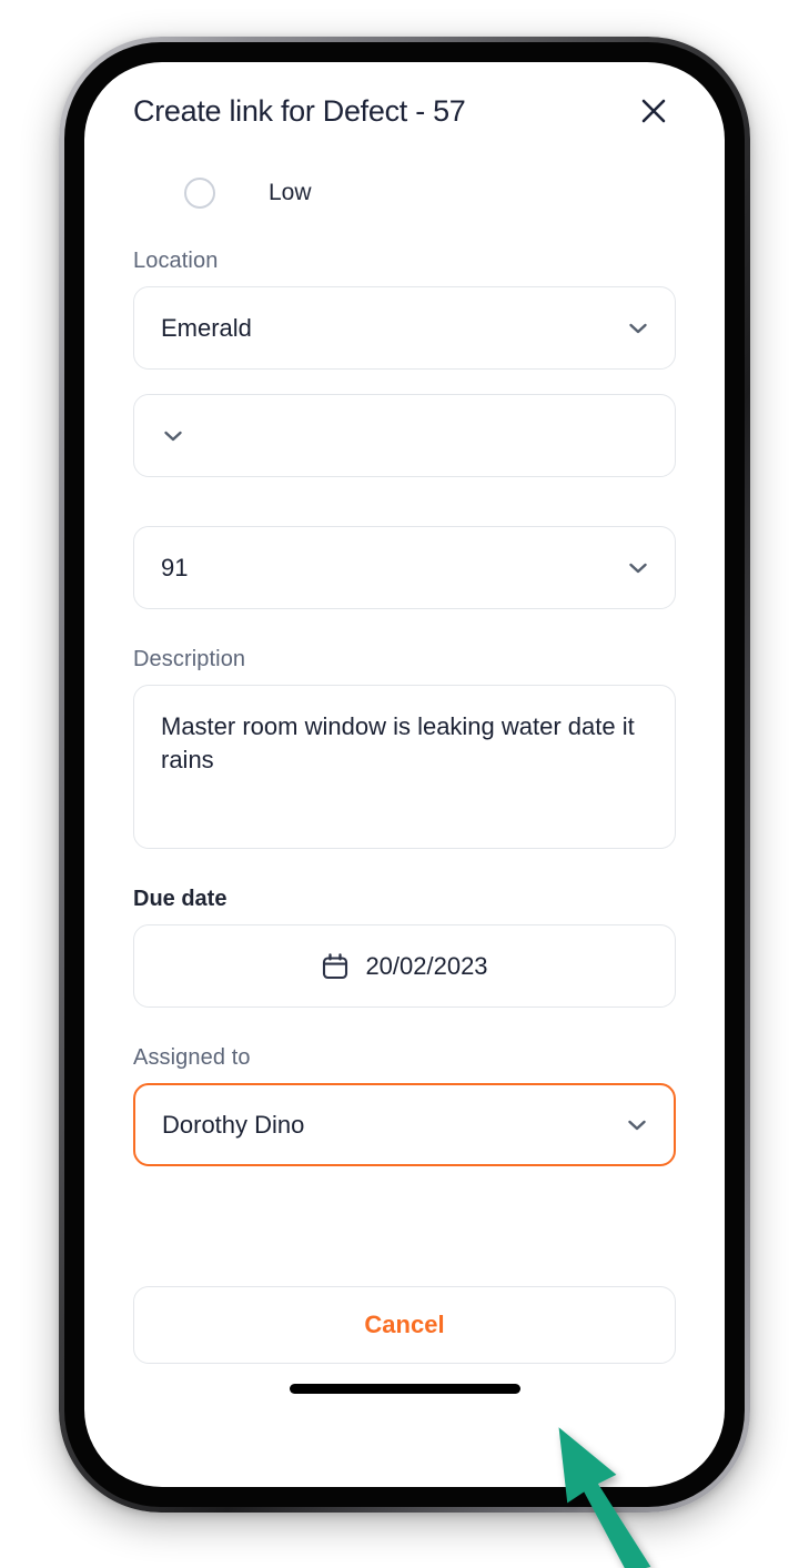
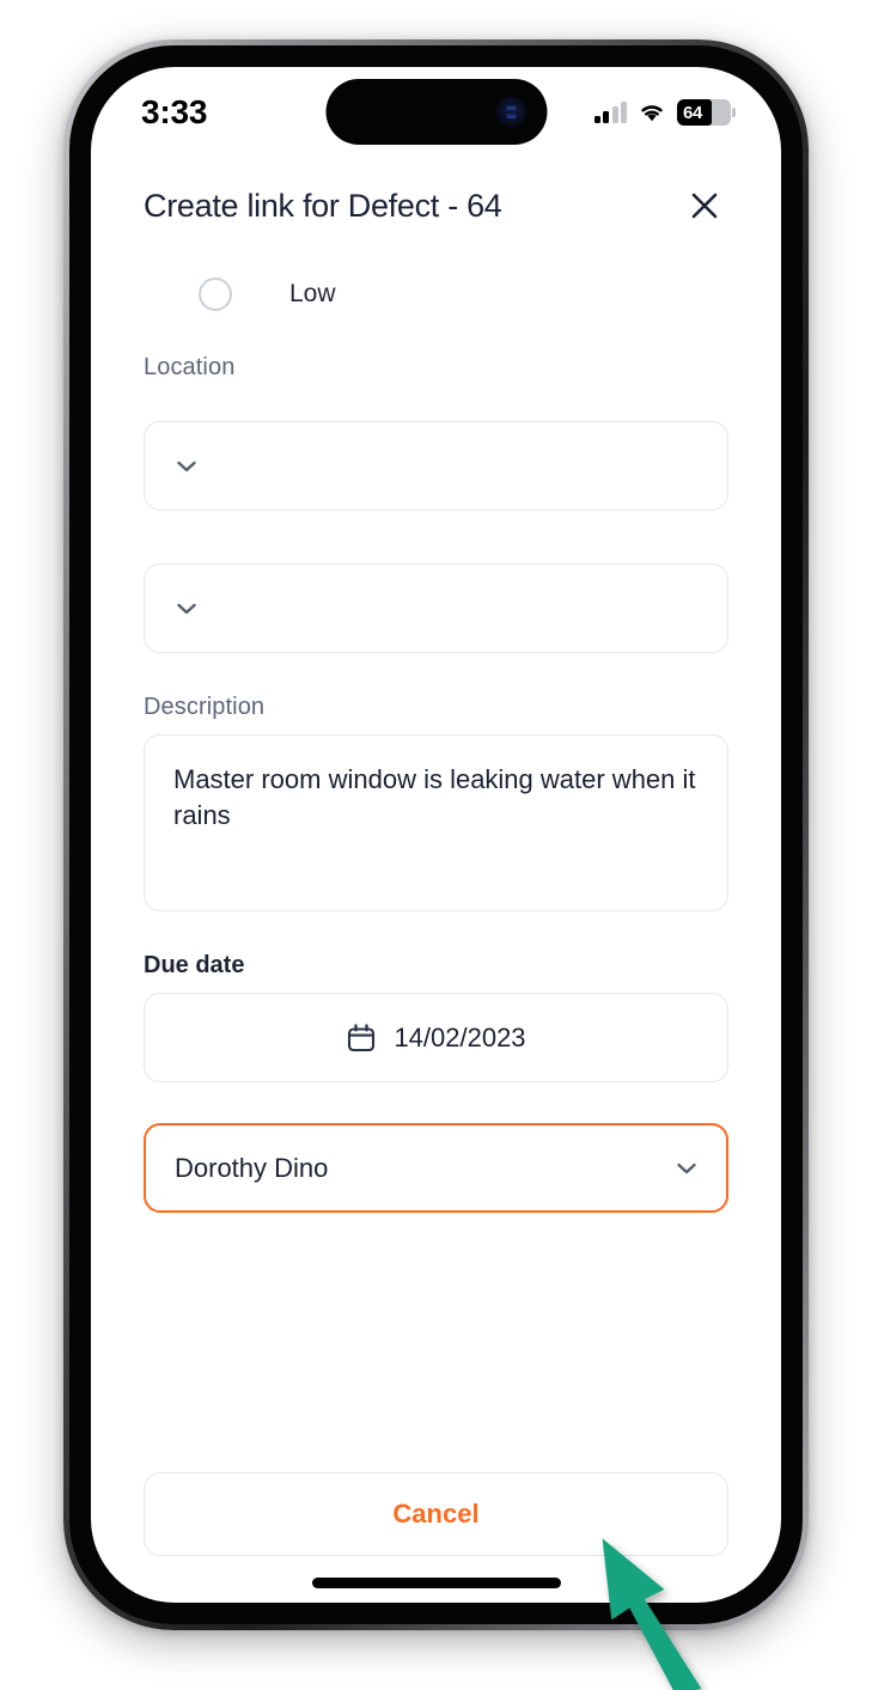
+ 3:33
+ 64
- Create link for Defect - 57
+ Create link for Defect - 64
  Low
  Location
- Emerald
- 91
  Description
- Master room window is leaking water date it rains
+ Master room window is leaking water when it rains
  Due date
- 20/02/2023
+ 14/02/2023
- Assigned to
  Dorothy Dino
  Cancel
